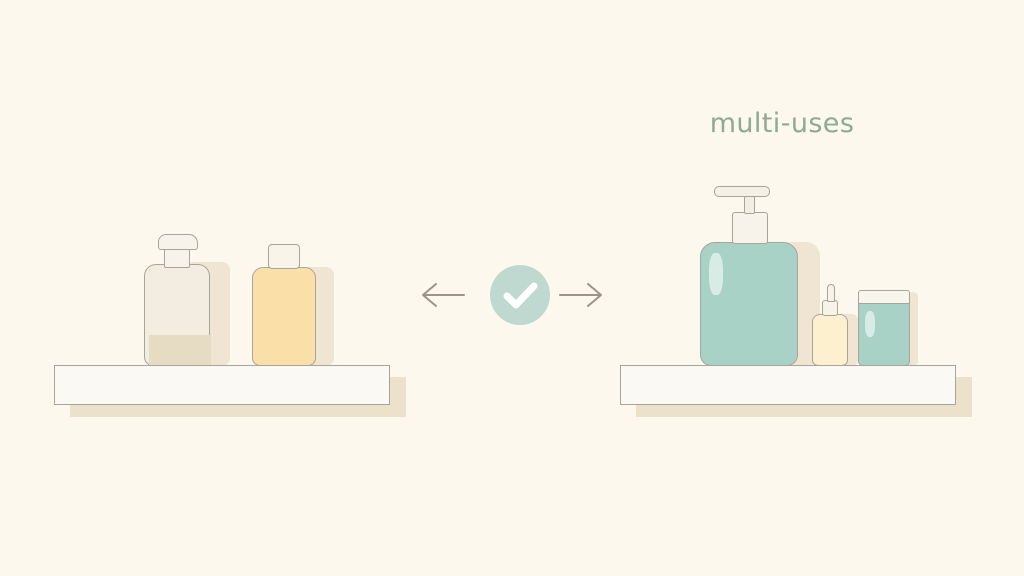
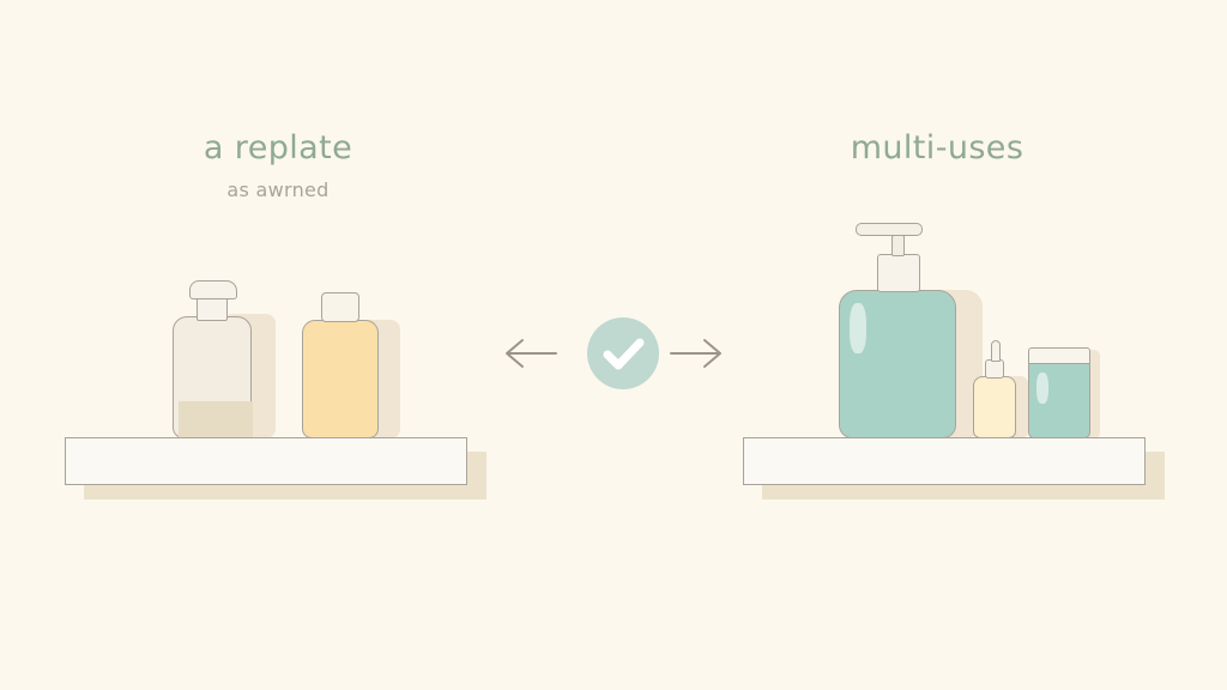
+ a replate
+ as awrned
  multi-uses
